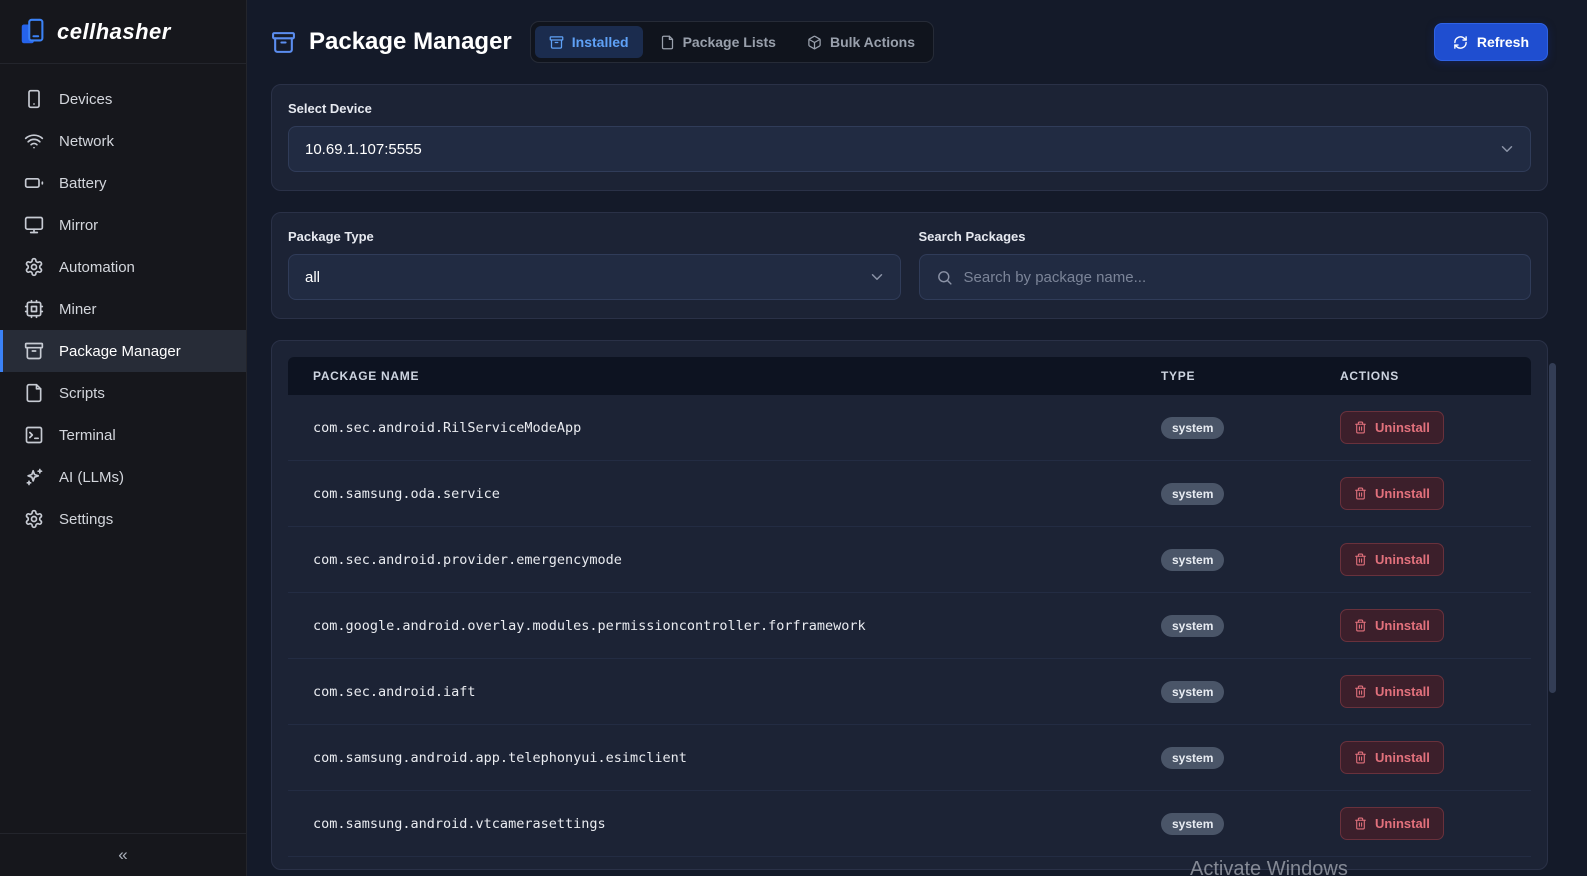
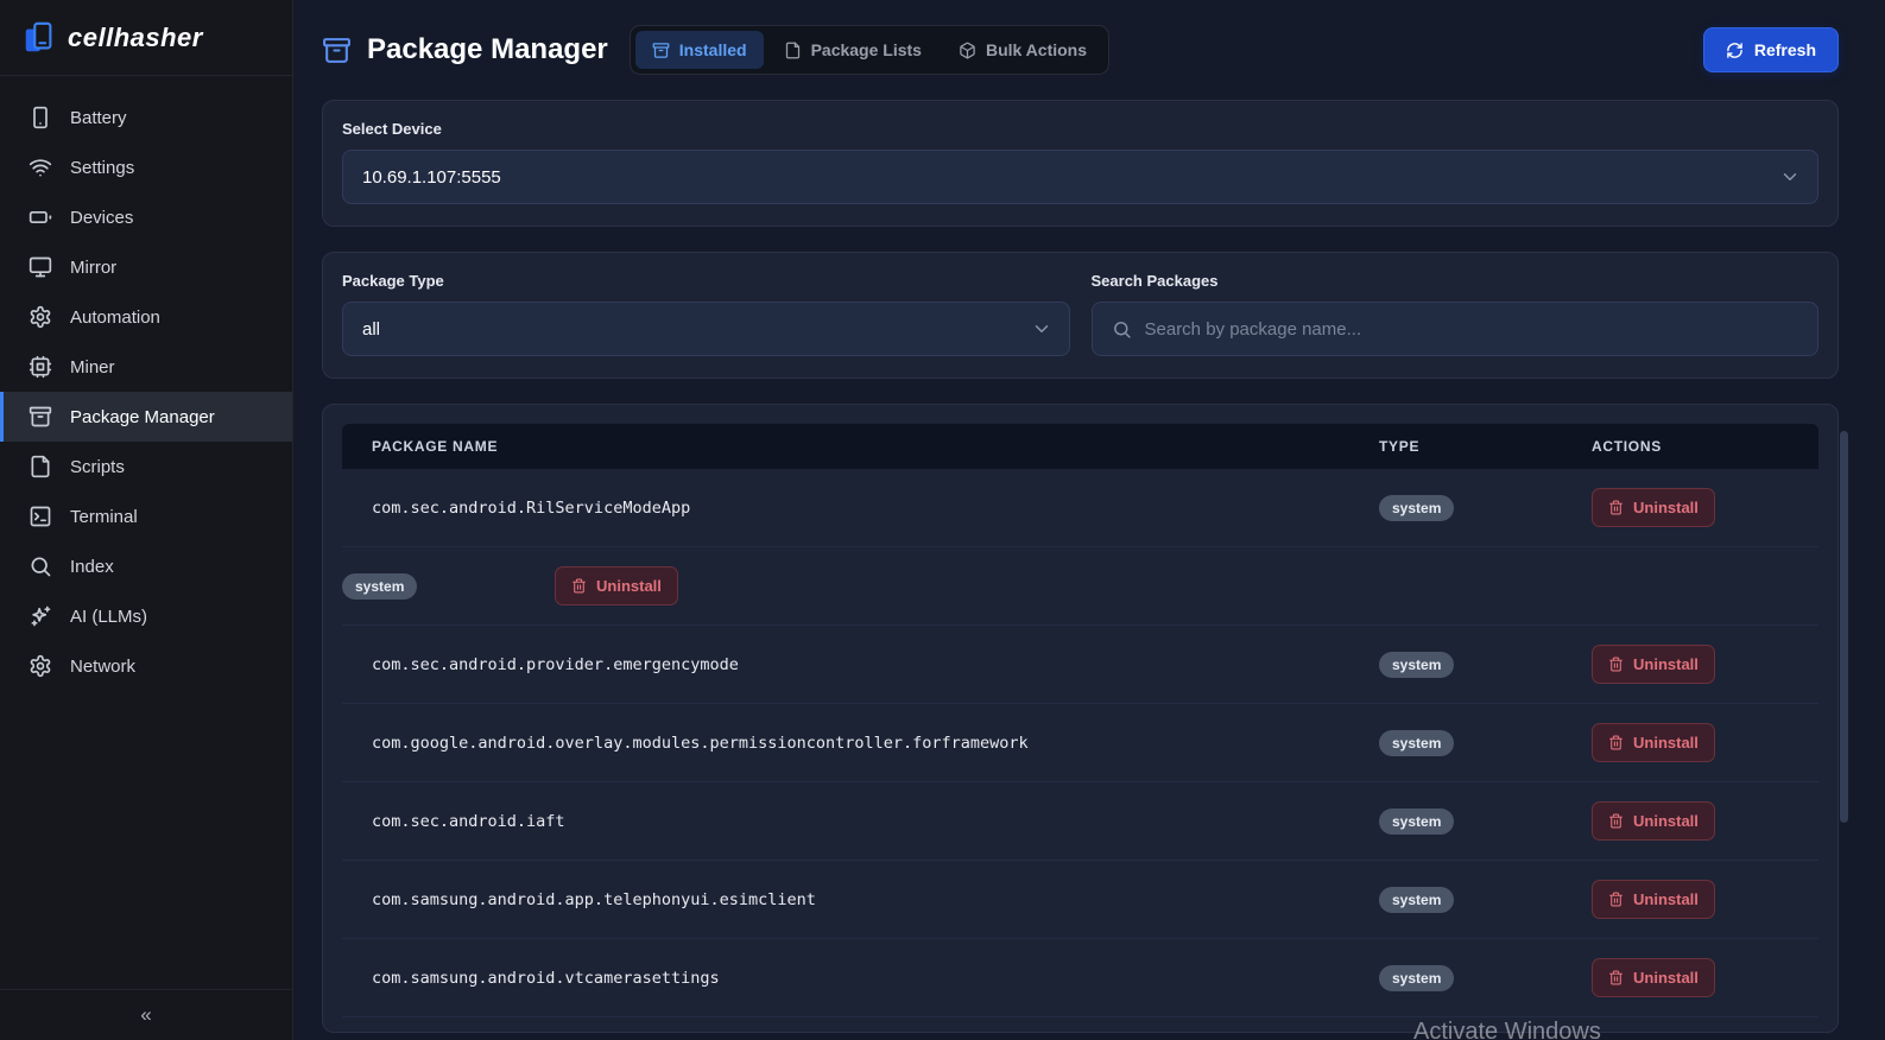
  cellhasher
- Devices
+ Battery
- Network
+ Settings
- Battery
+ Devices
  Mirror
  Automation
  Miner
  Package Manager
  Scripts
  Terminal
+ Index
  AI (LLMs)
- Settings
+ Network
  «
  Package Manager
  Installed
  Package Lists
  Bulk Actions
  Refresh
  Select Device
  10.69.1.107:5555
  Package Type
  all
  Search Packages
  Search by package name...
  PACKAGE NAME
  TYPE
  ACTIONS
  com.sec.android.RilServiceModeApp
  system
  Uninstall
- com.samsung.oda.service
  system
  Uninstall
  com.sec.android.provider.emergencymode
  system
  Uninstall
  com.google.android.overlay.modules.permissioncontroller.forframework
  system
  Uninstall
  com.sec.android.iaft
  system
  Uninstall
  com.samsung.android.app.telephonyui.esimclient
  system
  Uninstall
  com.samsung.android.vtcamerasettings
  system
  Uninstall
  Activate Windows
